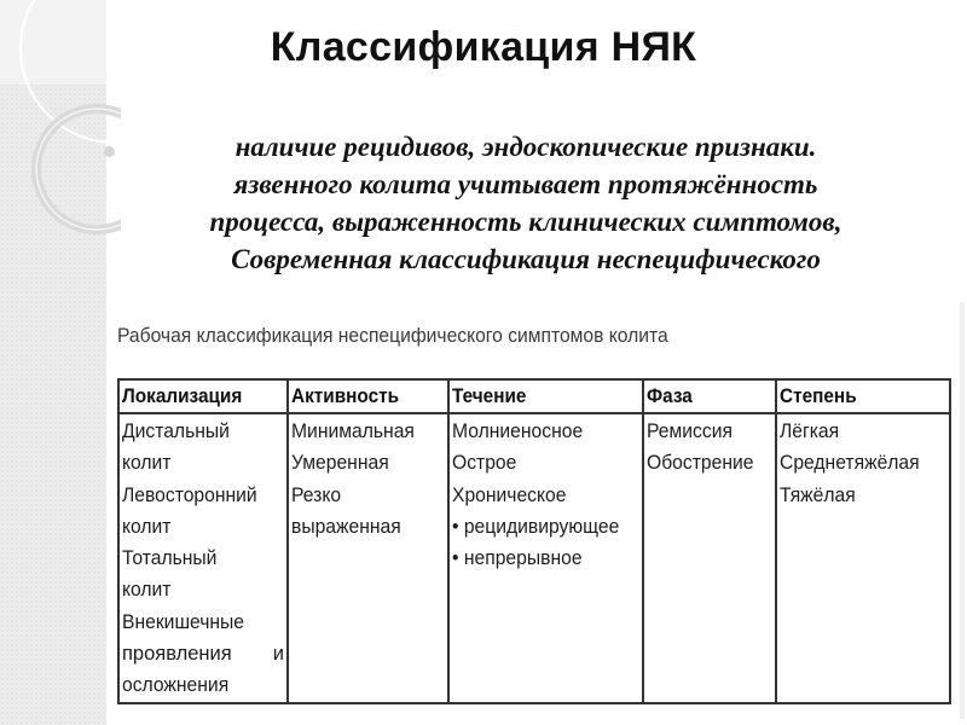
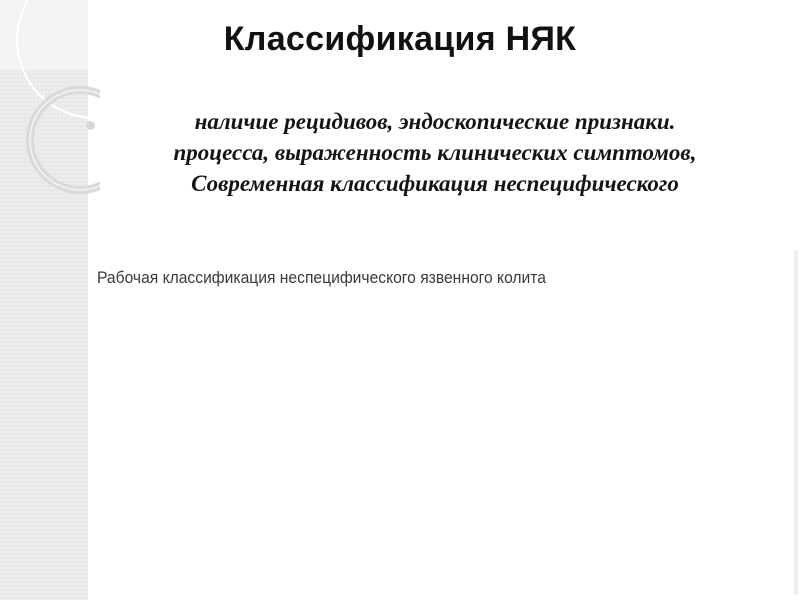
  Классификация НЯК
  наличие рецидивов, эндоскопические признаки.
- язвенного колита учитывает протяжённость
  процесса, выраженность клинических симптомов,
  Современная классификация неспецифического
- Рабочая классификация неспецифического симптомов колита
+ Рабочая классификация неспецифического язвенного колита
- Локализация	Активность	Течение	Фаза	Степень
- Дистальный колит Левосторонний колит Тотальный колит Внекишечные проявления и осложнения	Минимальная Умеренная Резко выраженная	Молниеносное Острое Хроническое • рецидивирующее • непрерывное	Ремиссия Обострение	Лёгкая Среднетяжёлая Тяжёлая
